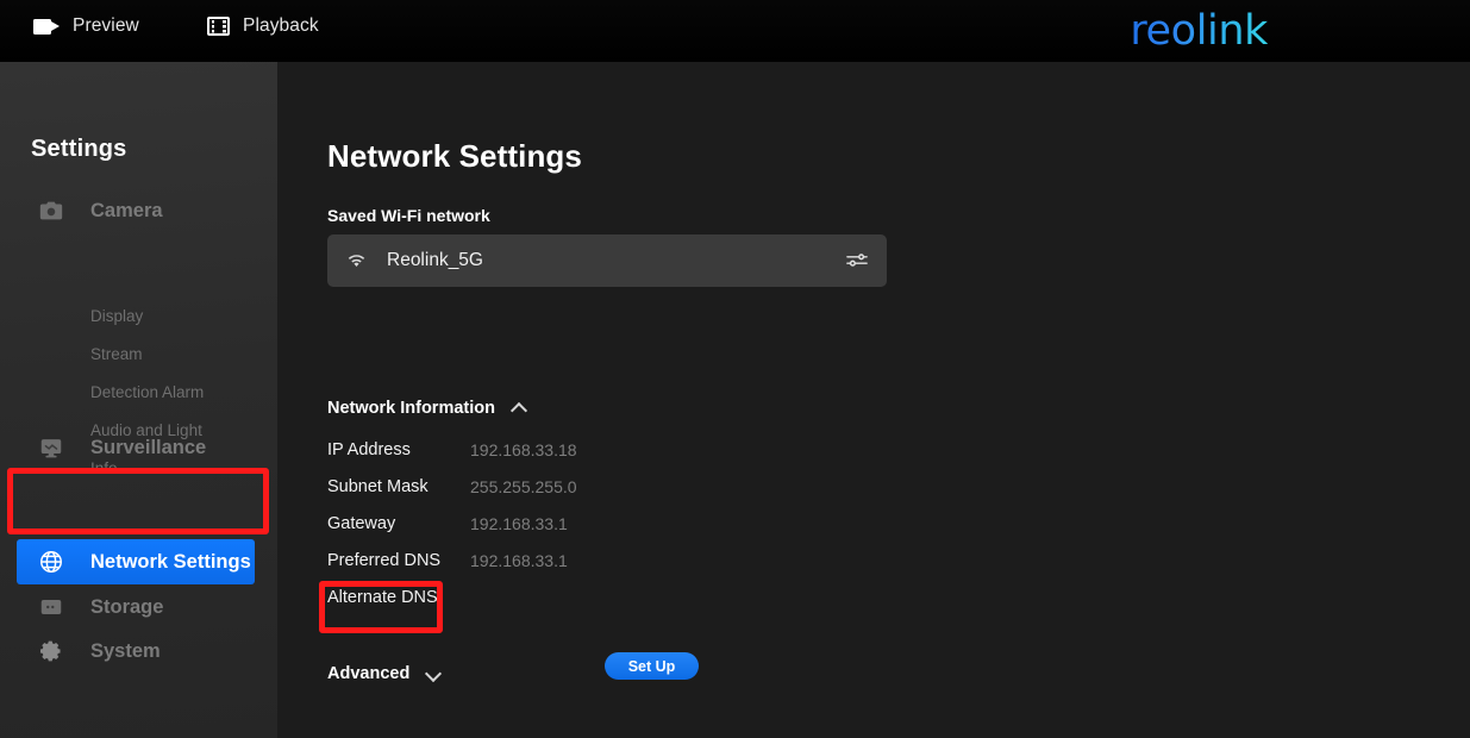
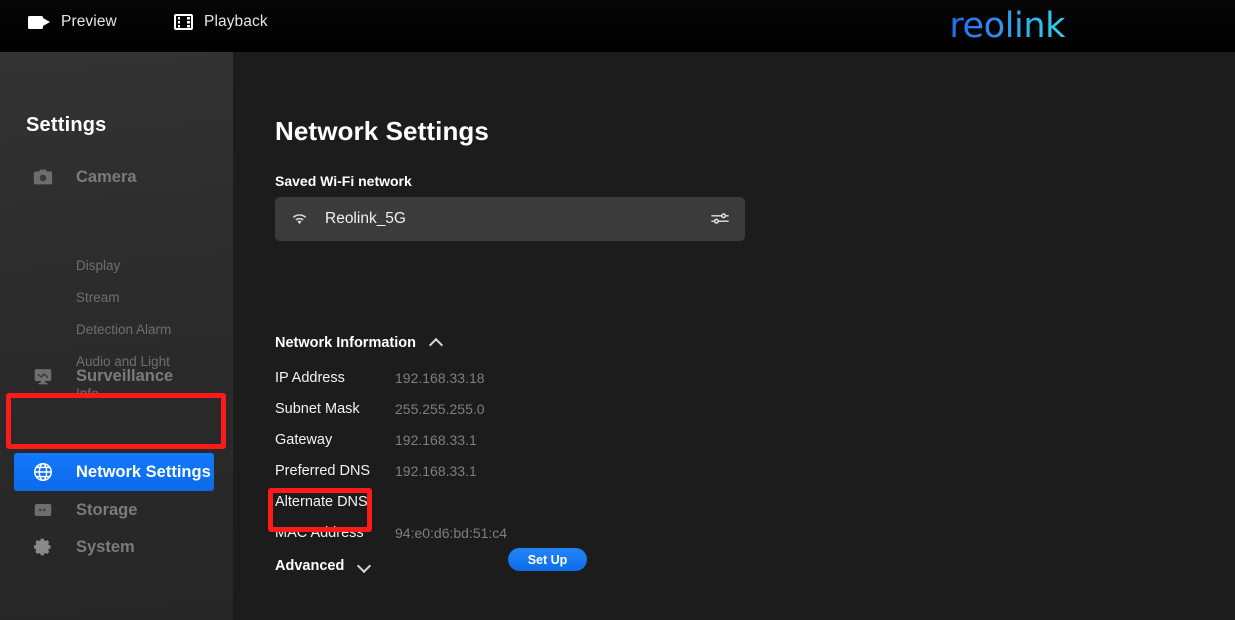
  Preview
  Playback
  reolink
  Settings
  Camera
  Display
  Stream
  Detection Alarm
  Audio and Light
  Info
  Surveillance
  Network Settings
  Storage
  System
  Network Settings
  Saved Wi-Fi network
  Reolink_5G
  Network Information
  IP Address
  192.168.33.18
  Subnet Mask
  255.255.255.0
  Gateway
  192.168.33.1
  Preferred DNS
  192.168.33.1
  Alternate DNS
+ MAC Address
+ 94:e0:d6:bd:51:c4
  Set Up
  Advanced
